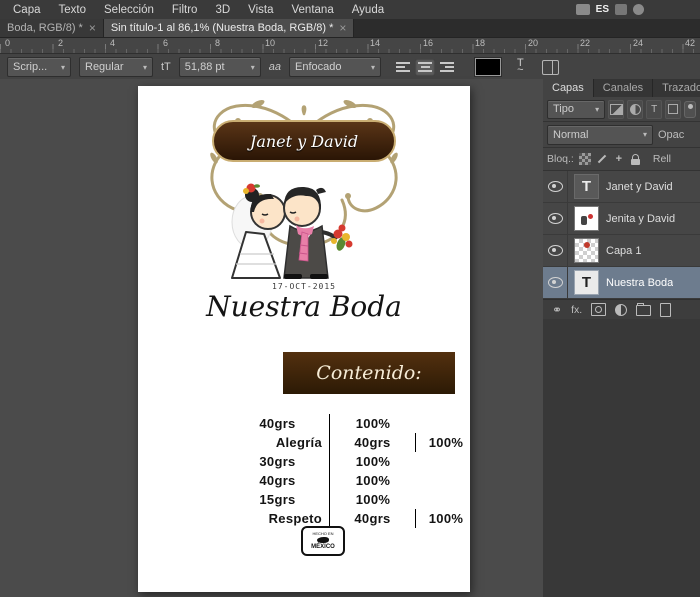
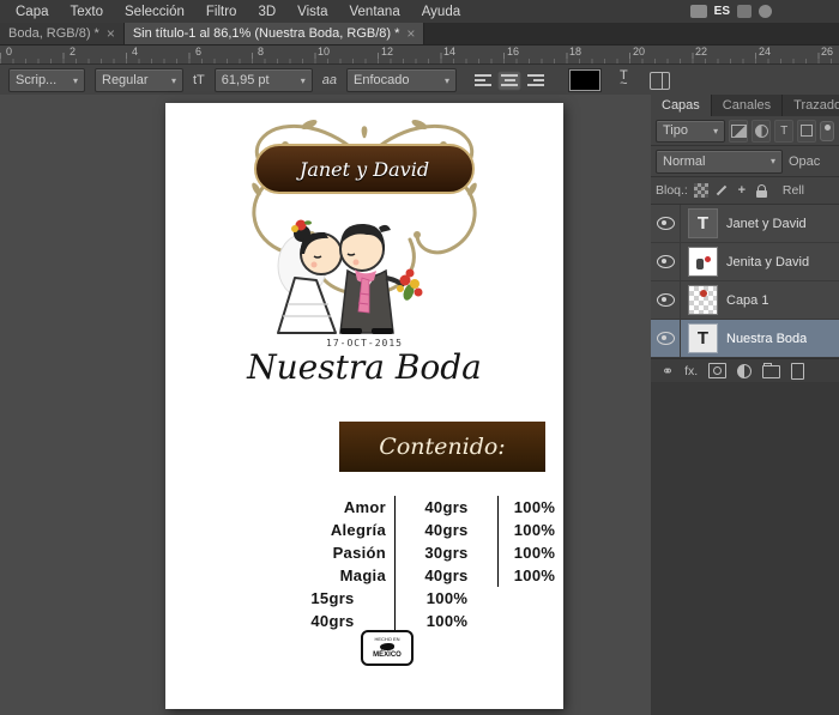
  Capa
  Texto
  Selección
  Filtro
  3D
  Vista
  Ventana
  Ayuda
  ES
  Boda, RGB/8) *
  ×
  Sin título-1 al 86,1% (Nuestra Boda, RGB/8) *
  ×
  0
  2
  4
  6
  8
  10
  12
  14
  16
  18
  20
  22
  24
- 42
+ 26
  Scrip...
  ▾
  Regular
  ▾
  tT
- 51,88 pt
+ 61,95 pt
  ▾
  aa
  Enfocado
  ▾
  T
  ~
  Janet y David
  17-OCT-2015
  Nuestra Boda
  Contenido:
+ Amor
  40grs
  100%
  Alegría
  40grs
  100%
+ Pasión
  30grs
  100%
+ Magia
  40grs
  100%
  15grs
  100%
- Respeto
  40grs
  100%
  Capas
  Canales
  Trazado
  Tipo
  ▾
  T
  Normal
  ▾
  Opac
  Bloq.:
  +
  Rell
  T
  Janet y David
  Jenita y David
  Capa 1
  T
  Nuestra Boda
  ⚭
  fx.
